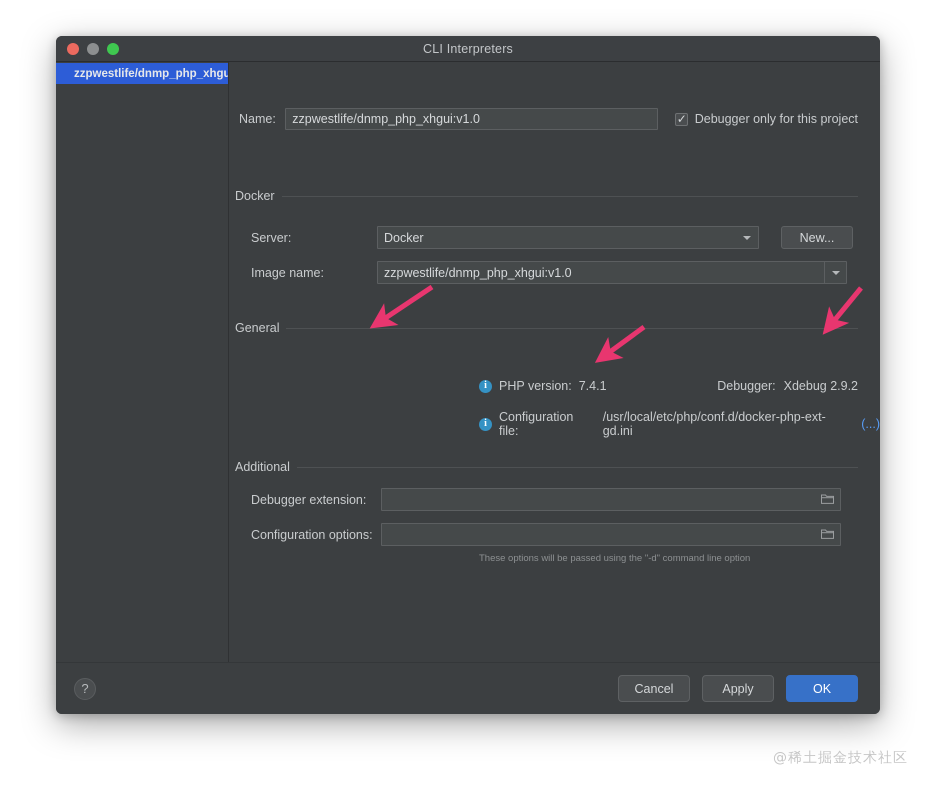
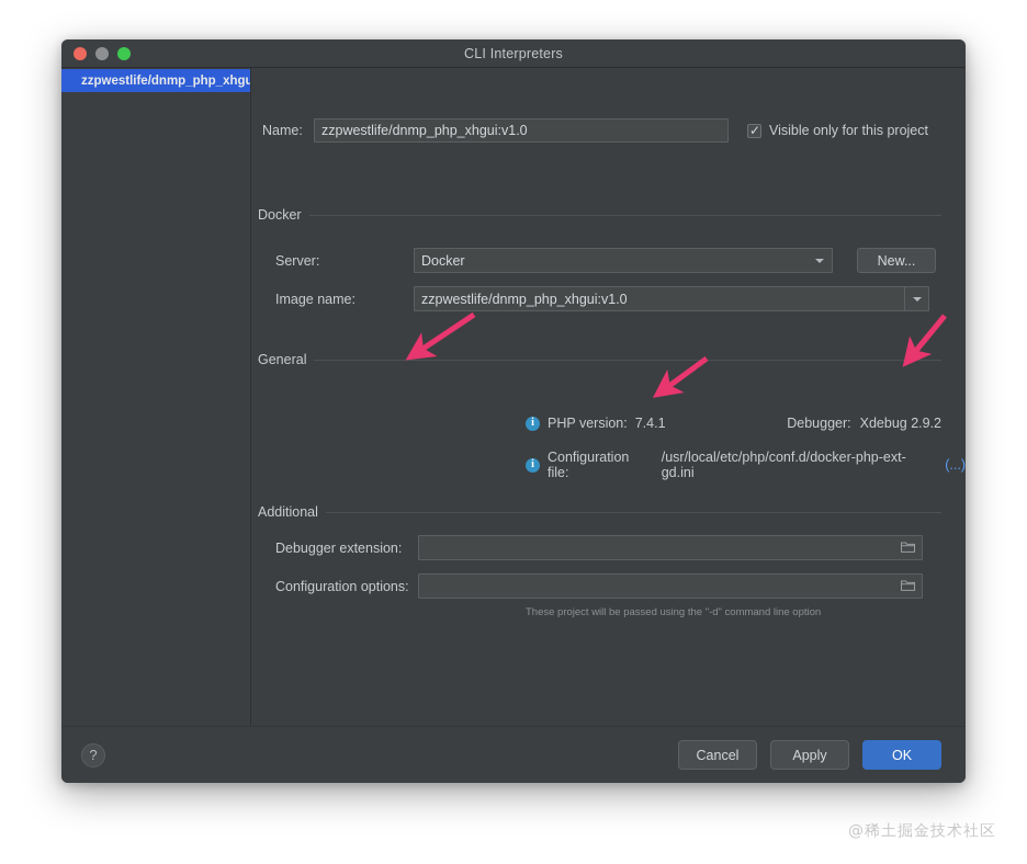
  CLI Interpreters
  zzpwestlife/dnmp_php_xhgu
  Name:
  zzpwestlife/dnmp_php_xhgui:v1.0
  ✓
- Debugger only for this project
+ Visible only for this project
  Docker
  Server:
  Docker
  New...
  Image name:
  zzpwestlife/dnmp_php_xhgui:v1.0
  General
  i
  PHP version:
  7.4.1
  Debugger:
  Xdebug 2.9.2
  i
  Configuration file:
  /usr/local/etc/php/conf.d/docker-php-ext-gd.ini
  (...)
  Additional
  Debugger extension:
  Configuration options:
- These options will be passed using the "-d" command line option
+ These project will be passed using the "-d" command line option
  ?
  Cancel
  Apply
  OK
  @稀土掘金技术社区
